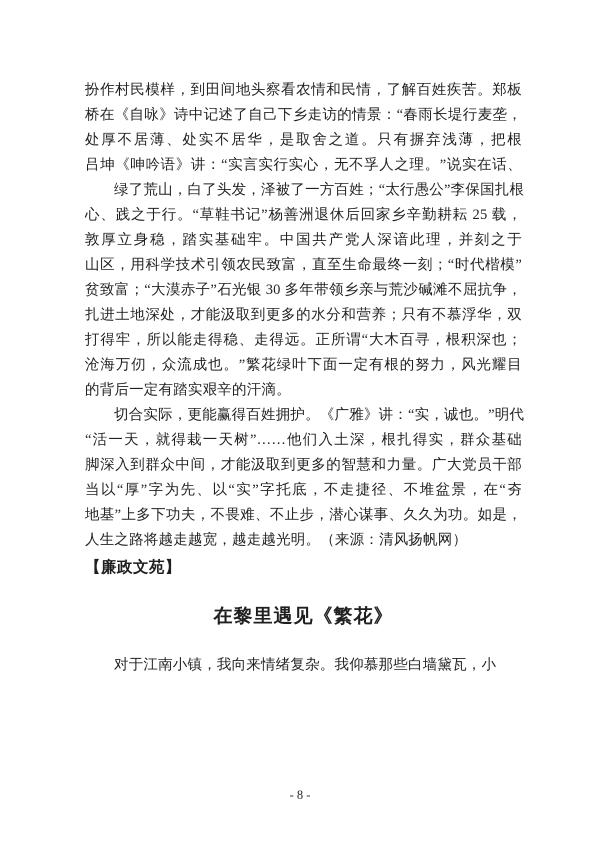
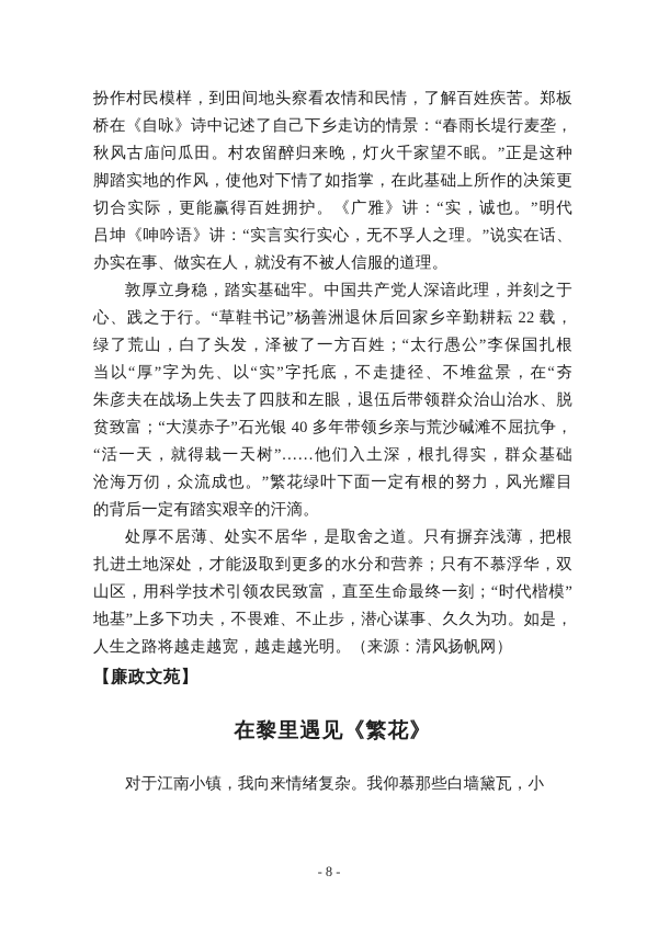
  扮作村民模样，到田间地头察看农情和民情，了解百姓疾苦。郑板
  桥在《自咏》诗中记述了自己下乡走访的情景：“春雨长堤行麦垄，
+ 秋风古庙问瓜田。村农留醉归来晚，灯火千家望不眠。”正是这种
+ 脚踏实地的作风，使他对下情了如指掌，在此基础上所作的决策更
- 处厚不居薄、处实不居华，是取舍之道。只有摒弃浅薄，把根
+ 切合实际，更能赢得百姓拥护。《广雅》讲：“实，诚也。”明代
  吕坤《呻吟语》讲：“实言实行实心，无不孚人之理。”说实在话、
+ 办实在事、做实在人，就没有不被人信服的道理。
- 绿了荒山，白了头发，泽被了一方百姓；“太行愚公”李保国扎根
+ 敦厚立身稳，踏实基础牢。中国共产党人深谙此理，并刻之于
- 心、践之于行。“草鞋书记”杨善洲退休后回家乡辛勤耕耘 25 载，
+ 心、践之于行。“草鞋书记”杨善洲退休后回家乡辛勤耕耘 22 载，
- 敦厚立身稳，踏实基础牢。中国共产党人深谙此理，并刻之于
+ 绿了荒山，白了头发，泽被了一方百姓；“太行愚公”李保国扎根
- 山区，用科学技术引领农民致富，直至生命最终一刻；“时代楷模”
+ 当以“厚”字为先、以“实”字托底，不走捷径、不堆盆景，在“夯
+ 朱彦夫在战场上失去了四肢和左眼，退伍后带领群众治山治水、脱
- 贫致富；“大漠赤子”石光银 30 多年带领乡亲与荒沙碱滩不屈抗争，
+ 贫致富；“大漠赤子”石光银 40 多年带领乡亲与荒沙碱滩不屈抗争，
- 扎进土地深处，才能汲取到更多的水分和营养；只有不慕浮华，双
+ “活一天，就得栽一天树”……他们入土深，根扎得实，群众基础
- 打得牢，所以能走得稳、走得远。正所谓“大木百寻，根积深也；
  沧海万仞，众流成也。”繁花绿叶下面一定有根的努力，风光耀目
  的背后一定有踏实艰辛的汗滴。
- 切合实际，更能赢得百姓拥护。《广雅》讲：“实，诚也。”明代
+ 处厚不居薄、处实不居华，是取舍之道。只有摒弃浅薄，把根
- “活一天，就得栽一天树”……他们入土深，根扎得实，群众基础
+ 扎进土地深处，才能汲取到更多的水分和营养；只有不慕浮华，双
- 脚深入到群众中间，才能汲取到更多的智慧和力量。广大党员干部
- 当以“厚”字为先、以“实”字托底，不走捷径、不堆盆景，在“夯
+ 山区，用科学技术引领农民致富，直至生命最终一刻；“时代楷模”
  地基”上多下功夫，不畏难、不止步，潜心谋事、久久为功。如是，
  人生之路将越走越宽，越走越光明。（来源：清风扬帆网）
  【廉政文苑】
  在黎里遇见《繁花》
  对于江南小镇，我向来情绪复杂。我仰慕那些白墙黛瓦，小
  - 8 -
